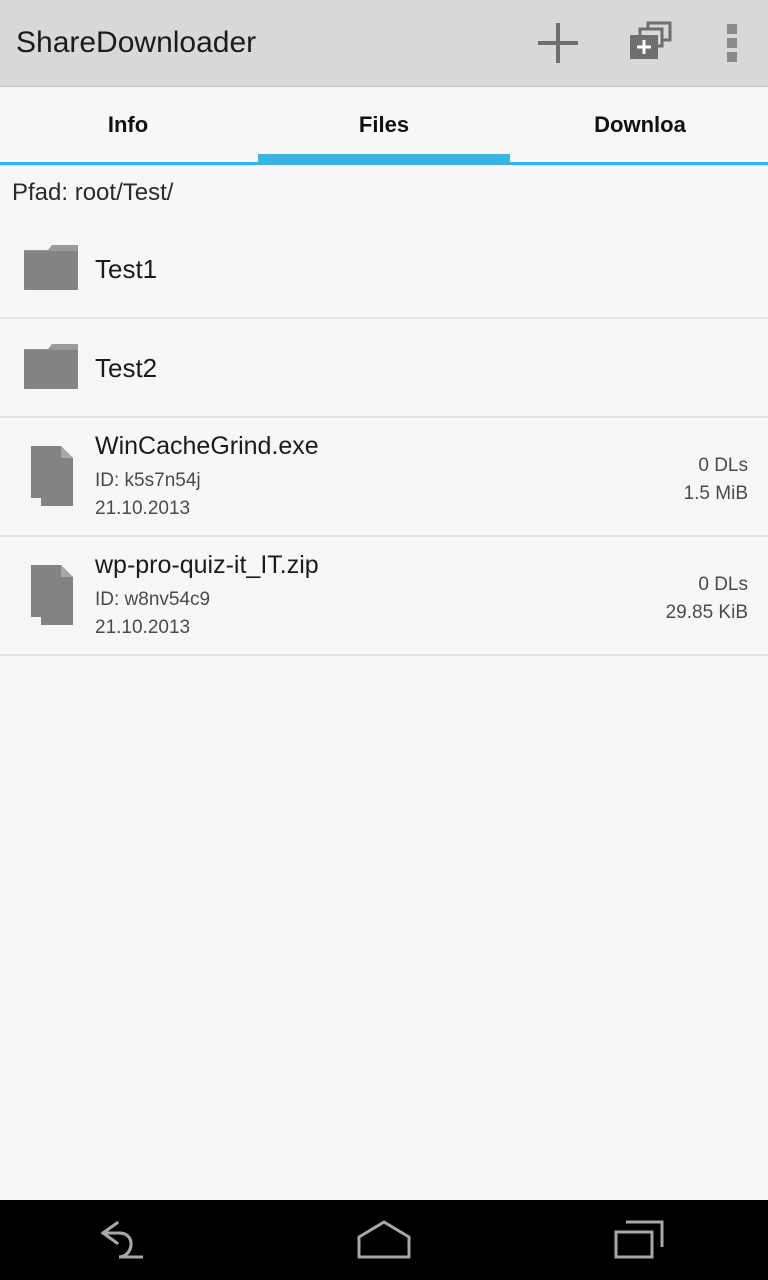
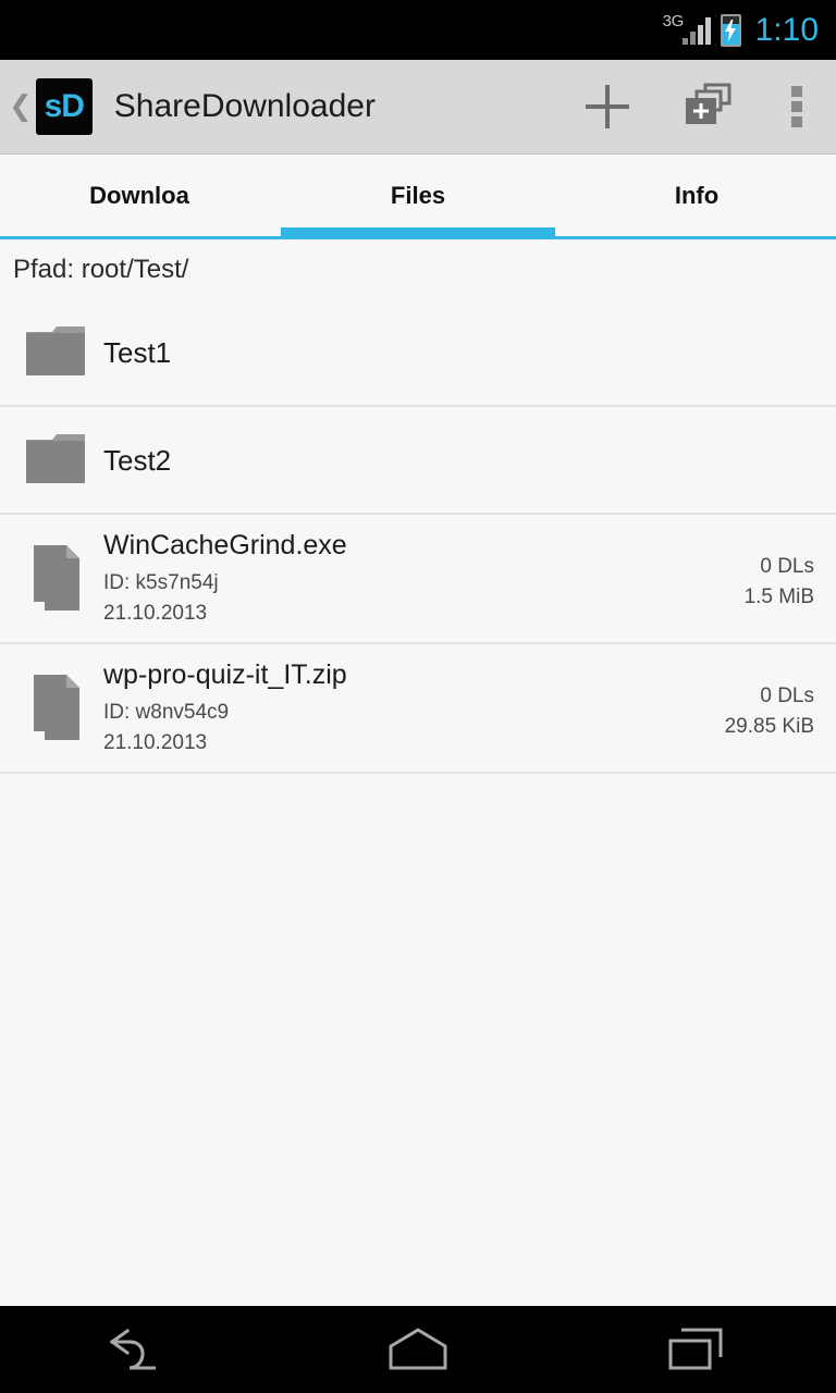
+ 3G
+ 1:10
+ ❮
+ sD
  ShareDownloader
- Info
+ Downloa
  Files
- Downloa
+ Info
  Pfad: root/Test/
  Test1
  Test2
  WinCacheGrind.exe
  ID: k5s7n54j
  21.10.2013
  0 DLs
  1.5 MiB
  wp-pro-quiz-it_IT.zip
  ID: w8nv54c9
  21.10.2013
  0 DLs
  29.85 KiB
